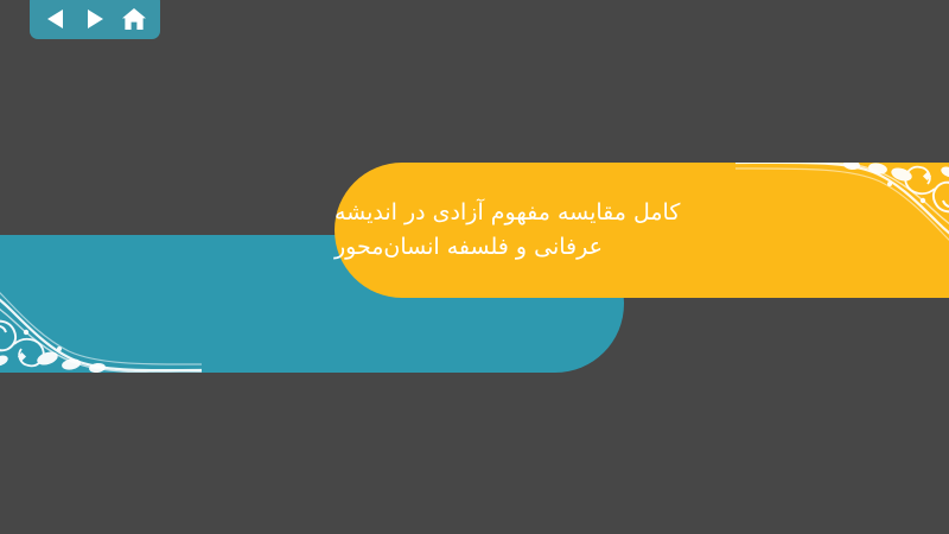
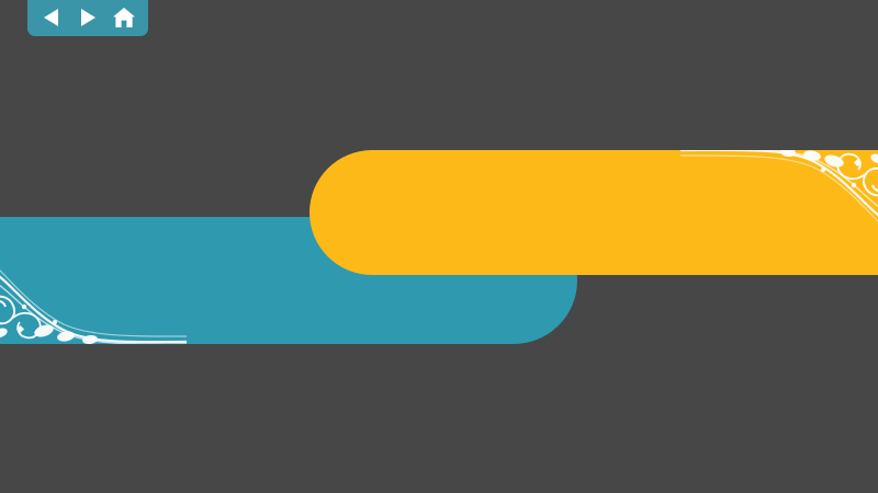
- کامل مقایسه مفهوم آزادی در اندیشه
- عرفانی و فلسفه انسان‌محور
